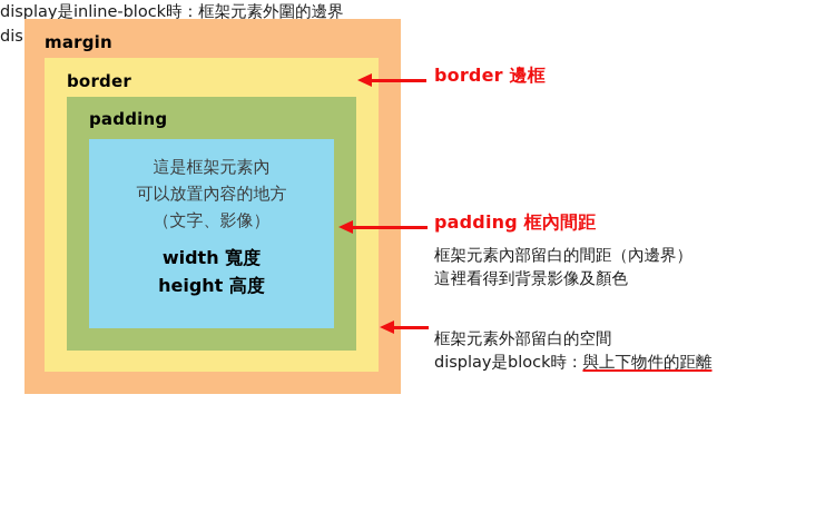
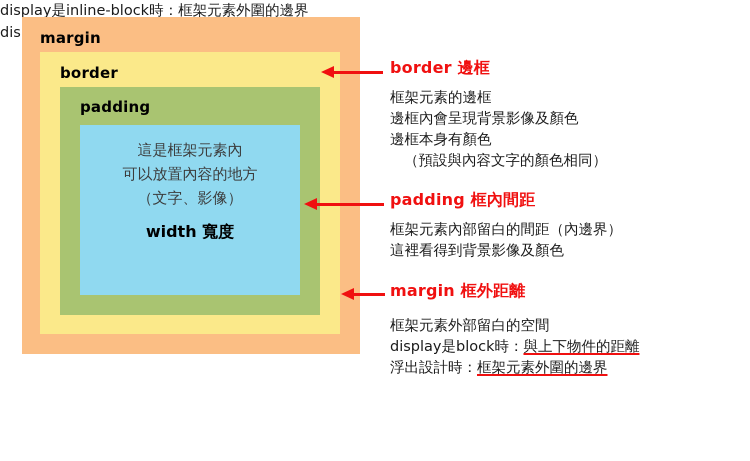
  margin
  border
  padding
  這是框架元素內
  可以放置內容的地方
  （文字、影像）
  width 寬度
- height 高度
  border 邊框
+ 框架元素的邊框
+ 邊框內會呈現背景影像及顏色
+ 邊框本身有顏色
+ （預設與內容文字的顏色相同）
  padding 框內間距
  框架元素內部留白的間距（內邊界）
  這裡看得到背景影像及顏色
+ margin 框外距離
  框架元素外部留白的空間
  display是block時：與上下物件的距離
+ 浮出設計時：框架元素外圍的邊界
  display是inline-block時：框架元素外圍的邊界
